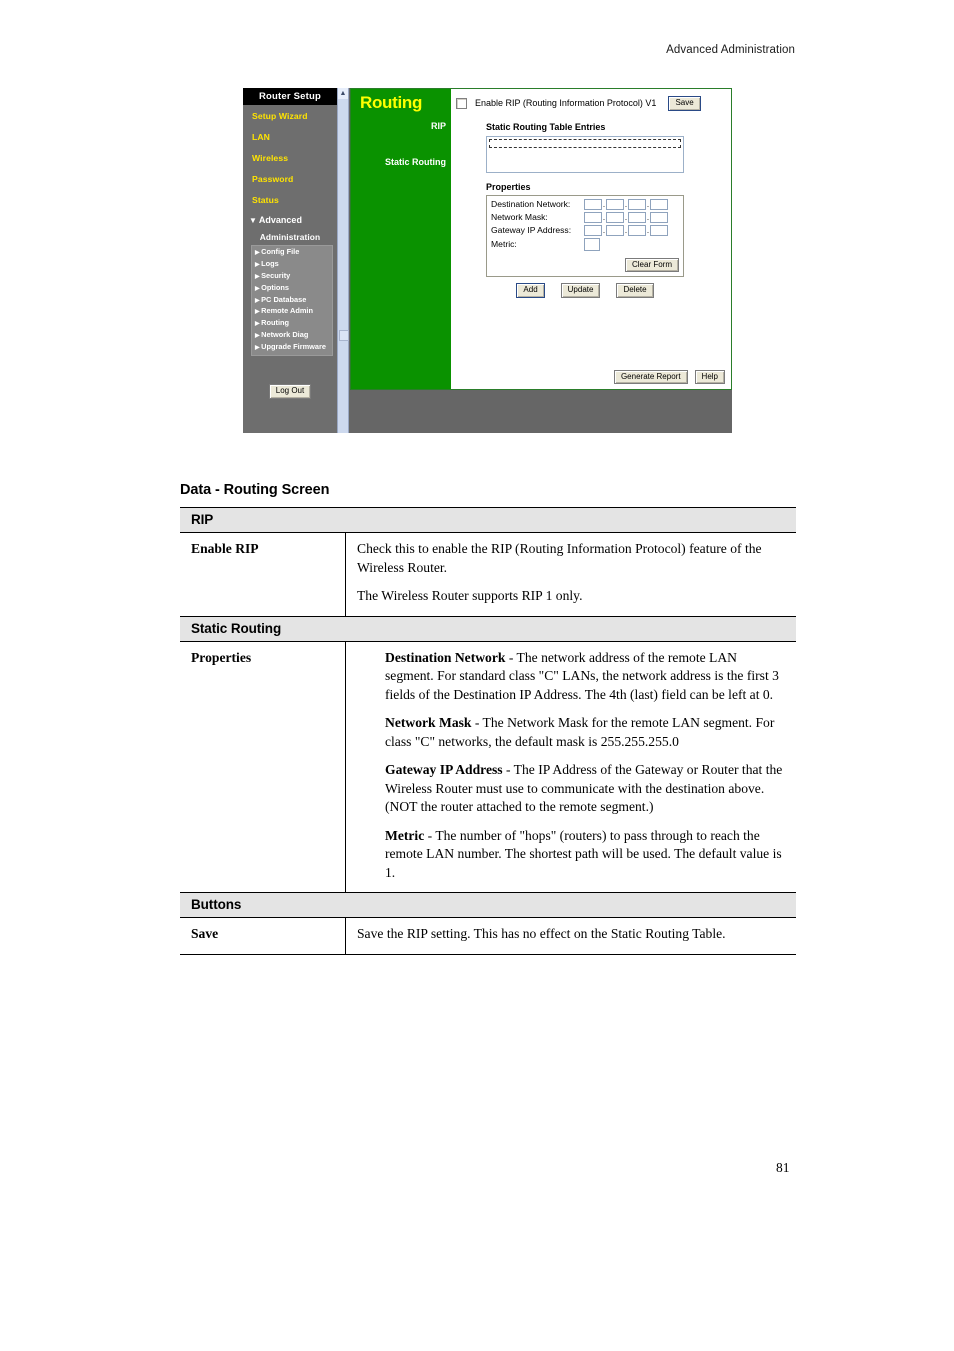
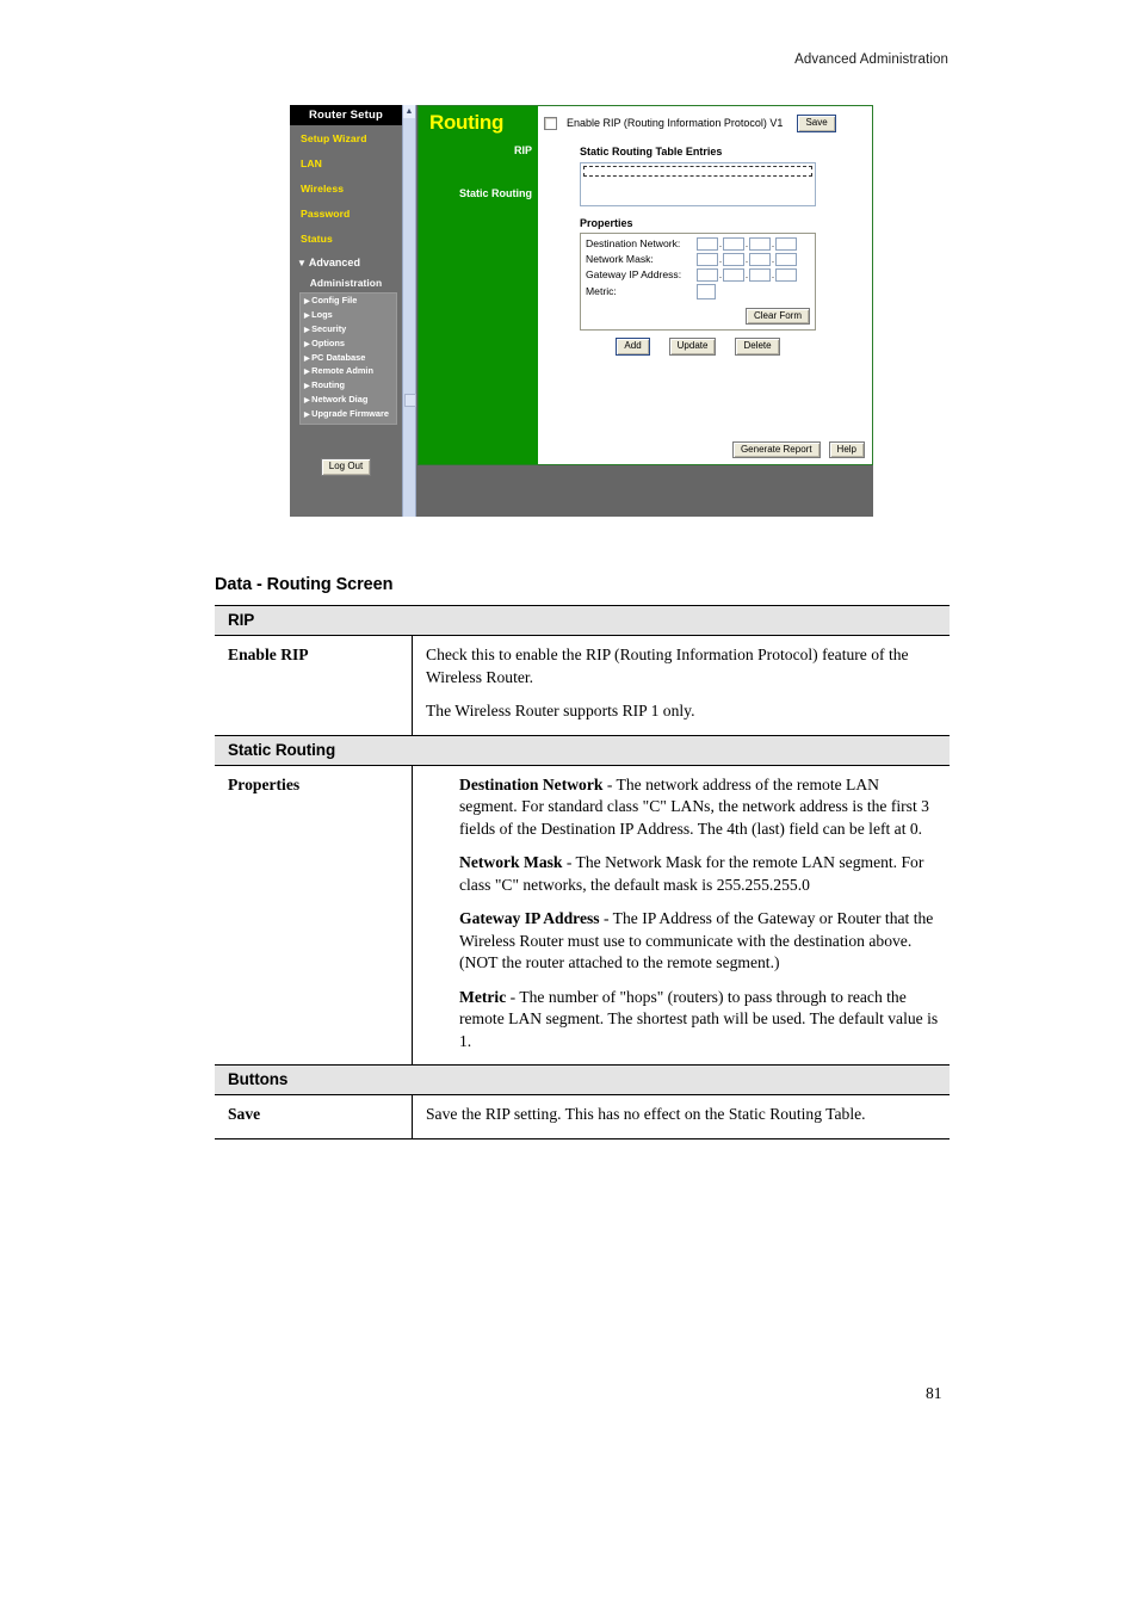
  Advanced Administration
  Router Setup
  Setup Wizard
  LAN
  Wireless
  Password
  Status
  ▼ Advanced
  Administration
  Config File
  Logs
  Security
  Options
  PC Database
  Remote Admin
  Routing
  Network Diag
  Upgrade Firmware
  Log Out
  Routing
  RIP
  Static Routing
  Enable RIP (Routing Information Protocol) V1
  Save
  Static Routing Table Entries
  Properties
  Destination Network:
  .
  .
  .
  Network Mask:
  .
  .
  .
  Gateway IP Address:
  .
  .
  .
  Metric:
  Clear Form
  Add
  Update
  Delete
  Generate Report
  Help
  Data - Routing Screen
  RIP
  Enable RIP	Check this to enable the RIP (Routing Information Protocol) feature of the Wireless Router. The Wireless Router supports RIP 1 only.
  Static Routing
- Properties	Destination Network - The network address of the remote LAN segment. For standard class "C" LANs, the network address is the first 3 fields of the Destination IP Address. The 4th (last) field can be left at 0. Network Mask - The Network Mask for the remote LAN segment. For class "C" networks, the default mask is 255.255.255.0 Gateway IP Address - The IP Address of the Gateway or Router that the Wireless Router must use to communicate with the destination above. (NOT the router attached to the remote segment.) Metric - The number of "hops" (routers) to pass through to reach the remote LAN number. The shortest path will be used. The default value is 1.
+ Properties	Destination Network - The network address of the remote LAN segment. For standard class "C" LANs, the network address is the first 3 fields of the Destination IP Address. The 4th (last) field can be left at 0. Network Mask - The Network Mask for the remote LAN segment. For class "C" networks, the default mask is 255.255.255.0 Gateway IP Address - The IP Address of the Gateway or Router that the Wireless Router must use to communicate with the destination above. (NOT the router attached to the remote segment.) Metric - The number of "hops" (routers) to pass through to reach the remote LAN segment. The shortest path will be used. The default value is 1.
  Buttons
  Save	Save the RIP setting. This has no effect on the Static Routing Table.
  81
